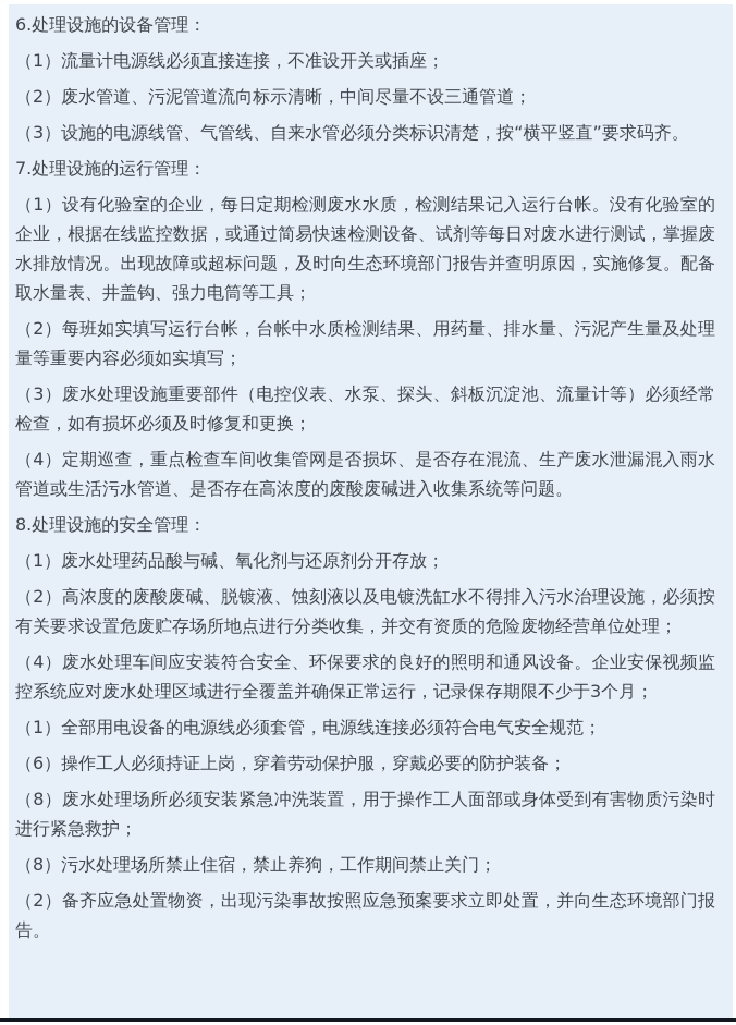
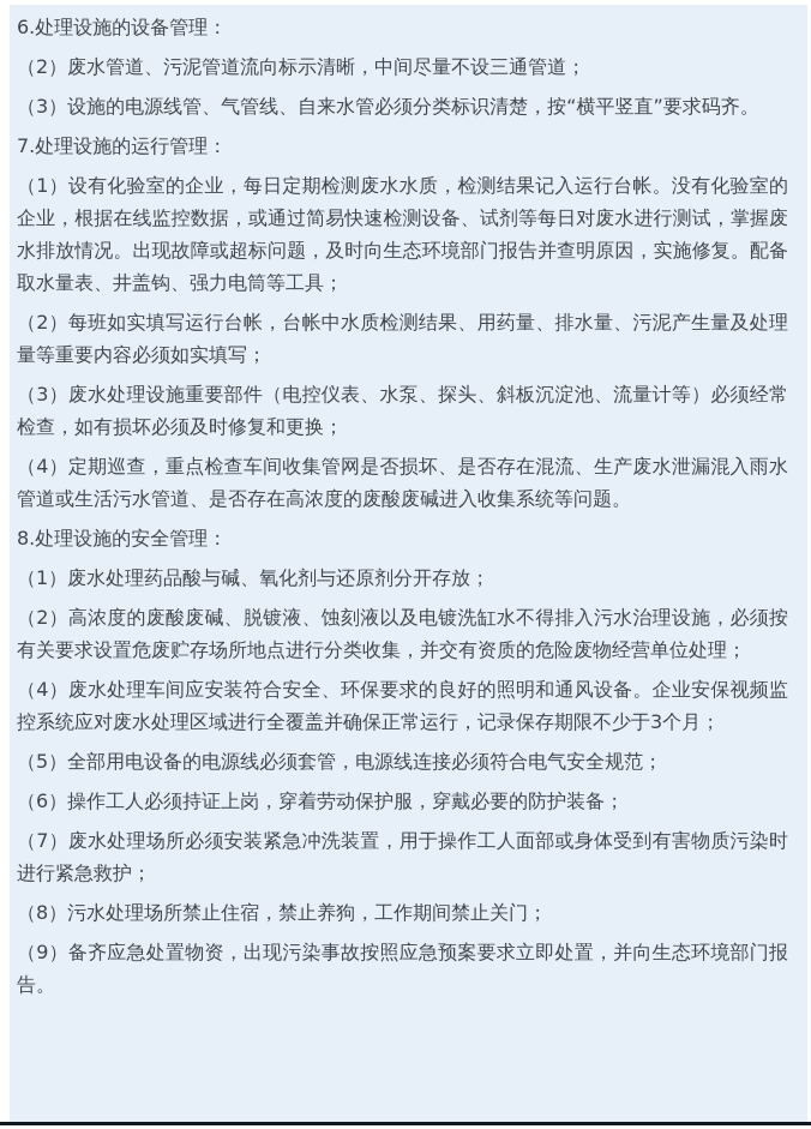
  6.处理设施的设备管理：
- （1）流量计电源线必须直接连接，不准设开关或插座；
  （2）废水管道、污泥管道流向标示清晰，中间尽量不设三通管道；
  （3）设施的电源线管、气管线、自来水管必须分类标识清楚，按“横平竖直”要求码齐。
  7.处理设施的运行管理：
  （1）设有化验室的企业，每日定期检测废水水质，检测结果记入运行台帐。没有化验室的企业，根据在线监控数据，或通过简易快速检测设备、试剂等每日对废水进行测试，掌握废水排放情况。出现故障或超标问题，及时向生态环境部门报告并查明原因，实施修复。配备取水量表、井盖钩、强力电筒等工具；
  （2）每班如实填写运行台帐，台帐中水质检测结果、用药量、排水量、污泥产生量及处理量等重要内容必须如实填写；
  （3）废水处理设施重要部件（电控仪表、水泵、探头、斜板沉淀池、流量计等）必须经常检查，如有损坏必须及时修复和更换；
  （4）定期巡查，重点检查车间收集管网是否损坏、是否存在混流、生产废水泄漏混入雨水管道或生活污水管道、是否存在高浓度的废酸废碱进入收集系统等问题。
  8.处理设施的安全管理：
  （1）废水处理药品酸与碱、氧化剂与还原剂分开存放；
  （2）高浓度的废酸废碱、脱镀液、蚀刻液以及电镀洗缸水不得排入污水治理设施，必须按有关要求设置危废贮存场所地点进行分类收集，并交有资质的危险废物经营单位处理；
  （4）废水处理车间应安装符合安全、环保要求的良好的照明和通风设备。企业安保视频监控系统应对废水处理区域进行全覆盖并确保正常运行，记录保存期限不少于3个月；
- （1）全部用电设备的电源线必须套管，电源线连接必须符合电气安全规范；
+ （5）全部用电设备的电源线必须套管，电源线连接必须符合电气安全规范；
  （6）操作工人必须持证上岗，穿着劳动保护服，穿戴必要的防护装备；
- （8）废水处理场所必须安装紧急冲洗装置，用于操作工人面部或身体受到有害物质污染时进行紧急救护；
+ （7）废水处理场所必须安装紧急冲洗装置，用于操作工人面部或身体受到有害物质污染时进行紧急救护；
  （8）污水处理场所禁止住宿，禁止养狗，工作期间禁止关门；
- （2）备齐应急处置物资，出现污染事故按照应急预案要求立即处置，并向生态环境部门报告。
+ （9）备齐应急处置物资，出现污染事故按照应急预案要求立即处置，并向生态环境部门报告。
